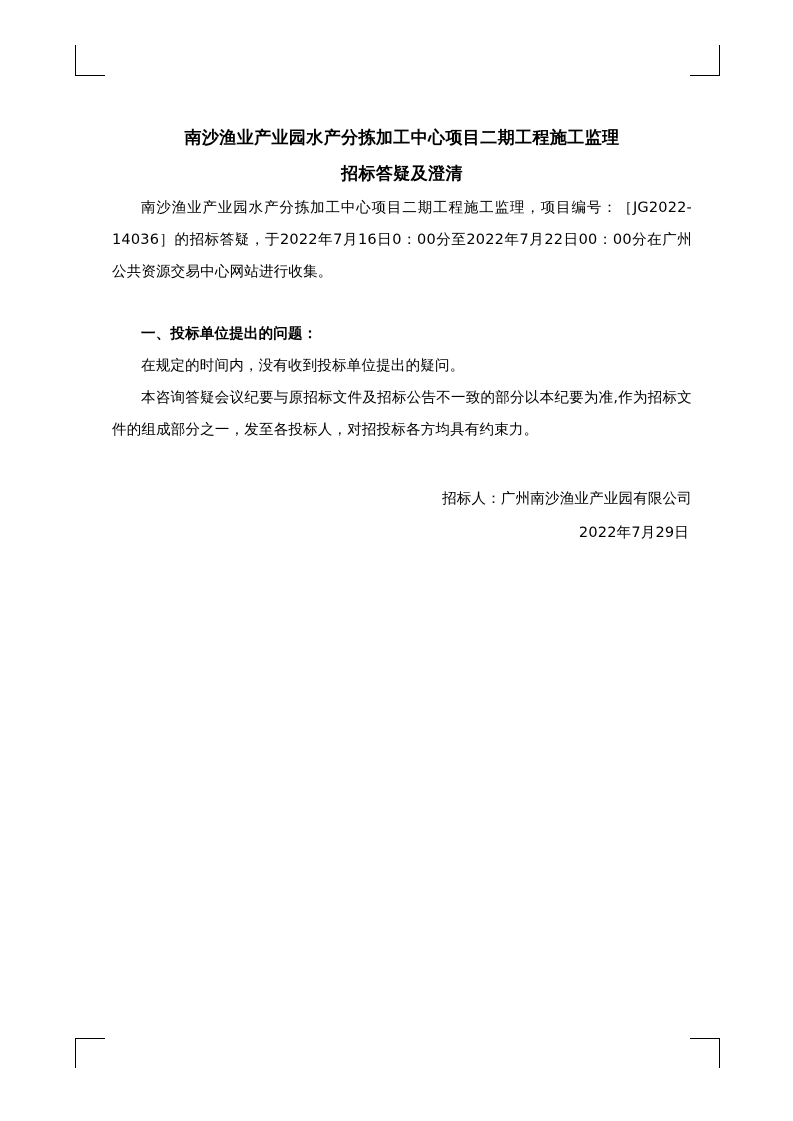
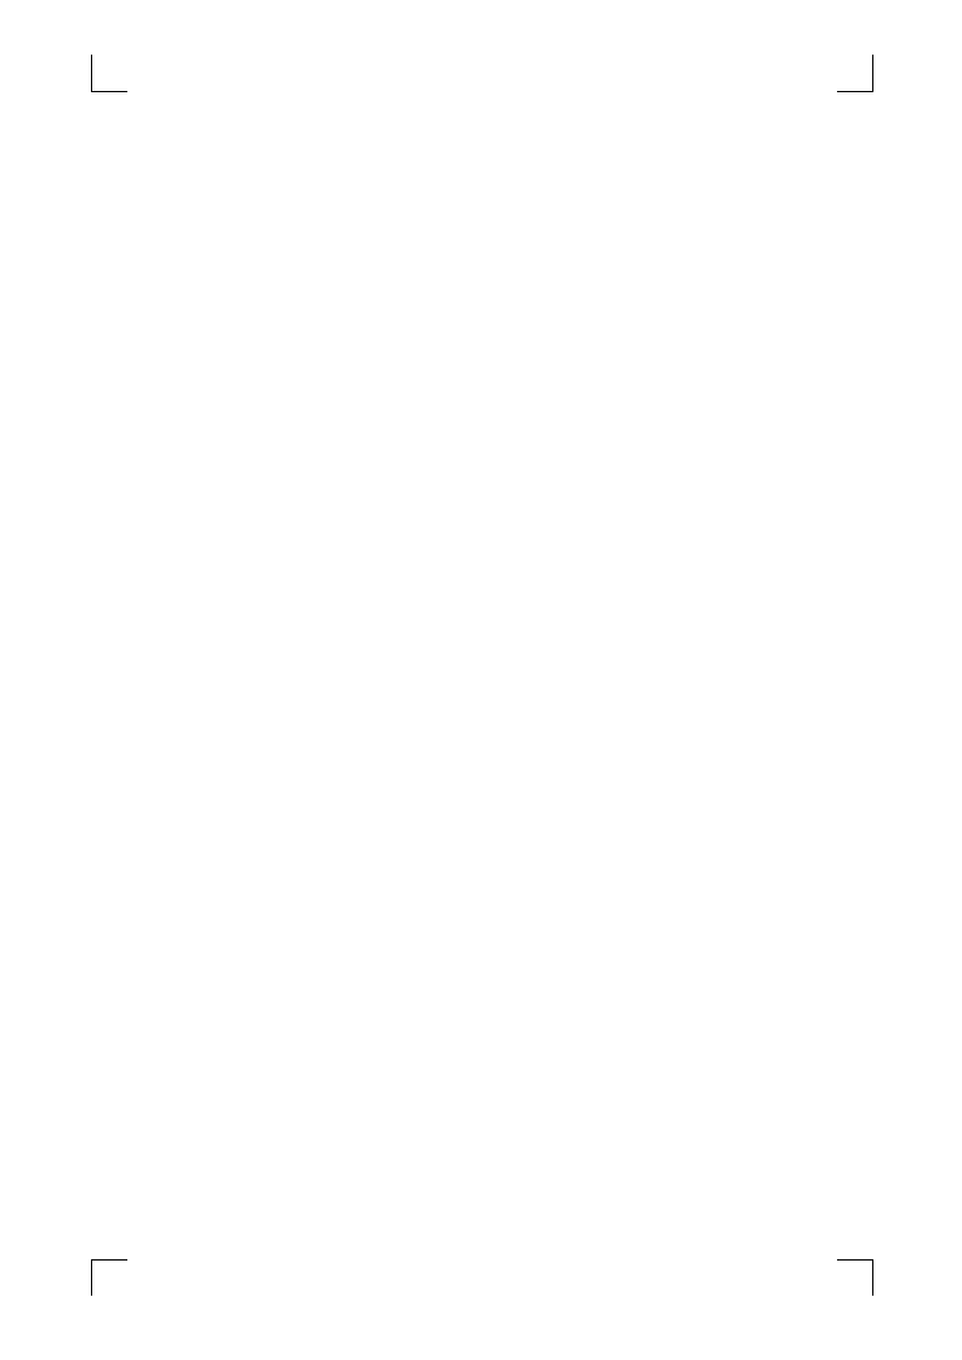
- 南沙渔业产业园水产分拣加工中心项目二期工程施工监理
- 招标答疑及澄清
- 南沙渔业产业园水产分拣加工中心项目二期工程施工监理，项目编号：［JG2022-14036］的招标答疑，于2022年7月16日0：00分至2022年7月22日00：00分在广州公共资源交易中心网站进行收集。
- 一、投标单位提出的问题：
- 在规定的时间内，没有收到投标单位提出的疑问。
- 本咨询答疑会议纪要与原招标文件及招标公告不一致的部分以本纪要为准,作为招标文件的组成部分之一，发至各投标人，对招投标各方均具有约束力。
- 招标人：广州南沙渔业产业园有限公司
- 2022年7月29日
